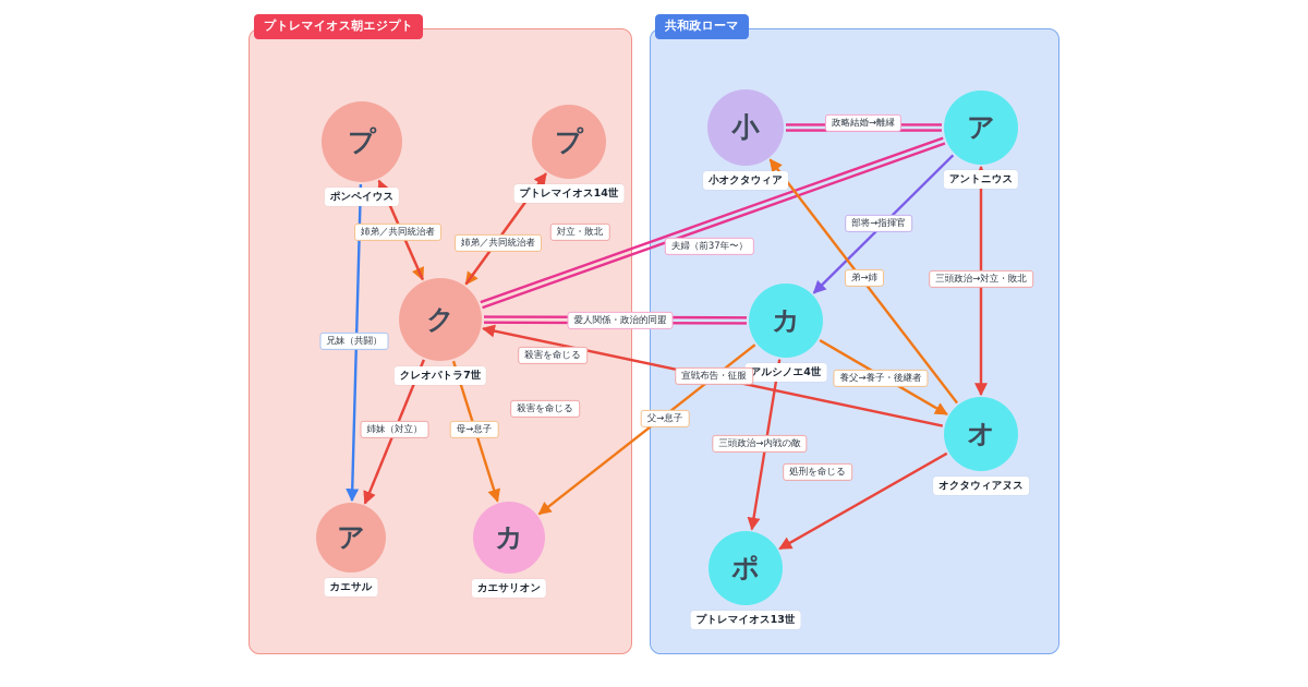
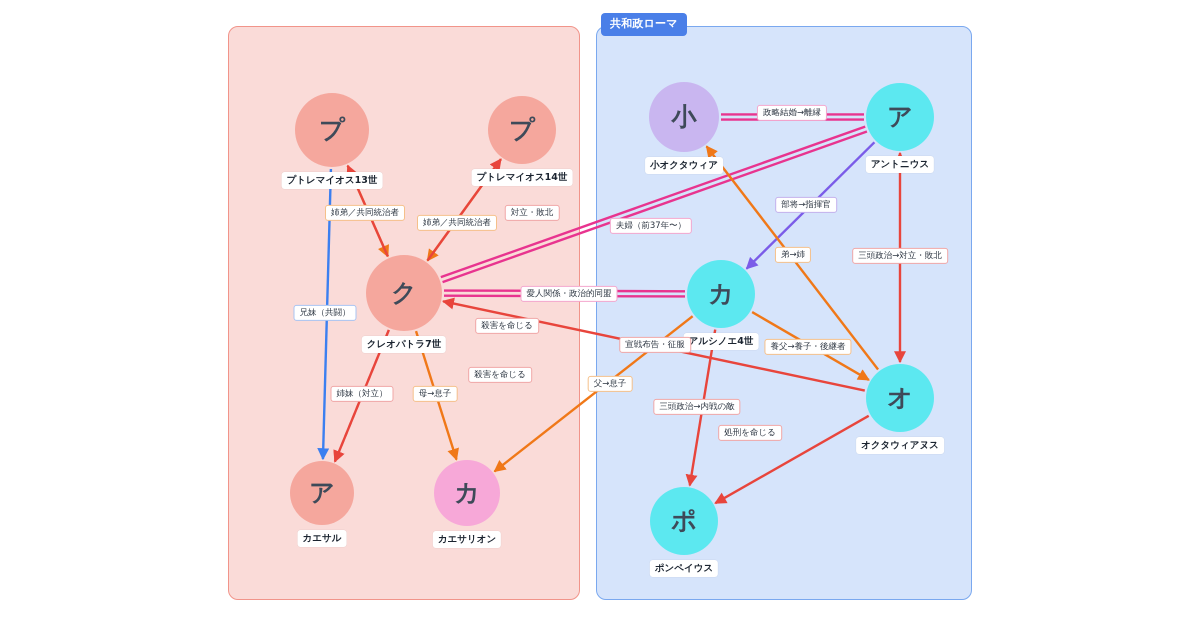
- プトレマイオス朝エジプト
  共和政ローマ
  プ
- ポンペイウス
+ プトレマイオス13世
  プ
  プトレマイオス14世
  ク
  クレオパトラ7世
  ア
  カエサル
  カ
  カエサリオン
  小
  小オクタウィア
  ア
  アントニウス
  カ
  アルシノエ4世
  オ
  オクタウィアヌス
  ポ
- プトレマイオス13世
+ ポンペイウス
  姉弟／共同統治者
  姉弟／共同統治者
  兄妹（共闘）
  対立・敗北
  姉妹（対立）
  母→息子
  愛人関係・政治的同盟
  夫婦（前37年〜）
  宣戦布告・征服
  父→息子
  養父→養子・後継者
  三頭政治→内戦の敵
  三頭政治→対立・敗北
  政略結婚→離縁
  部将→指揮官
  弟→姉
  処刑を命じる
  殺害を命じる
  殺害を命じる
